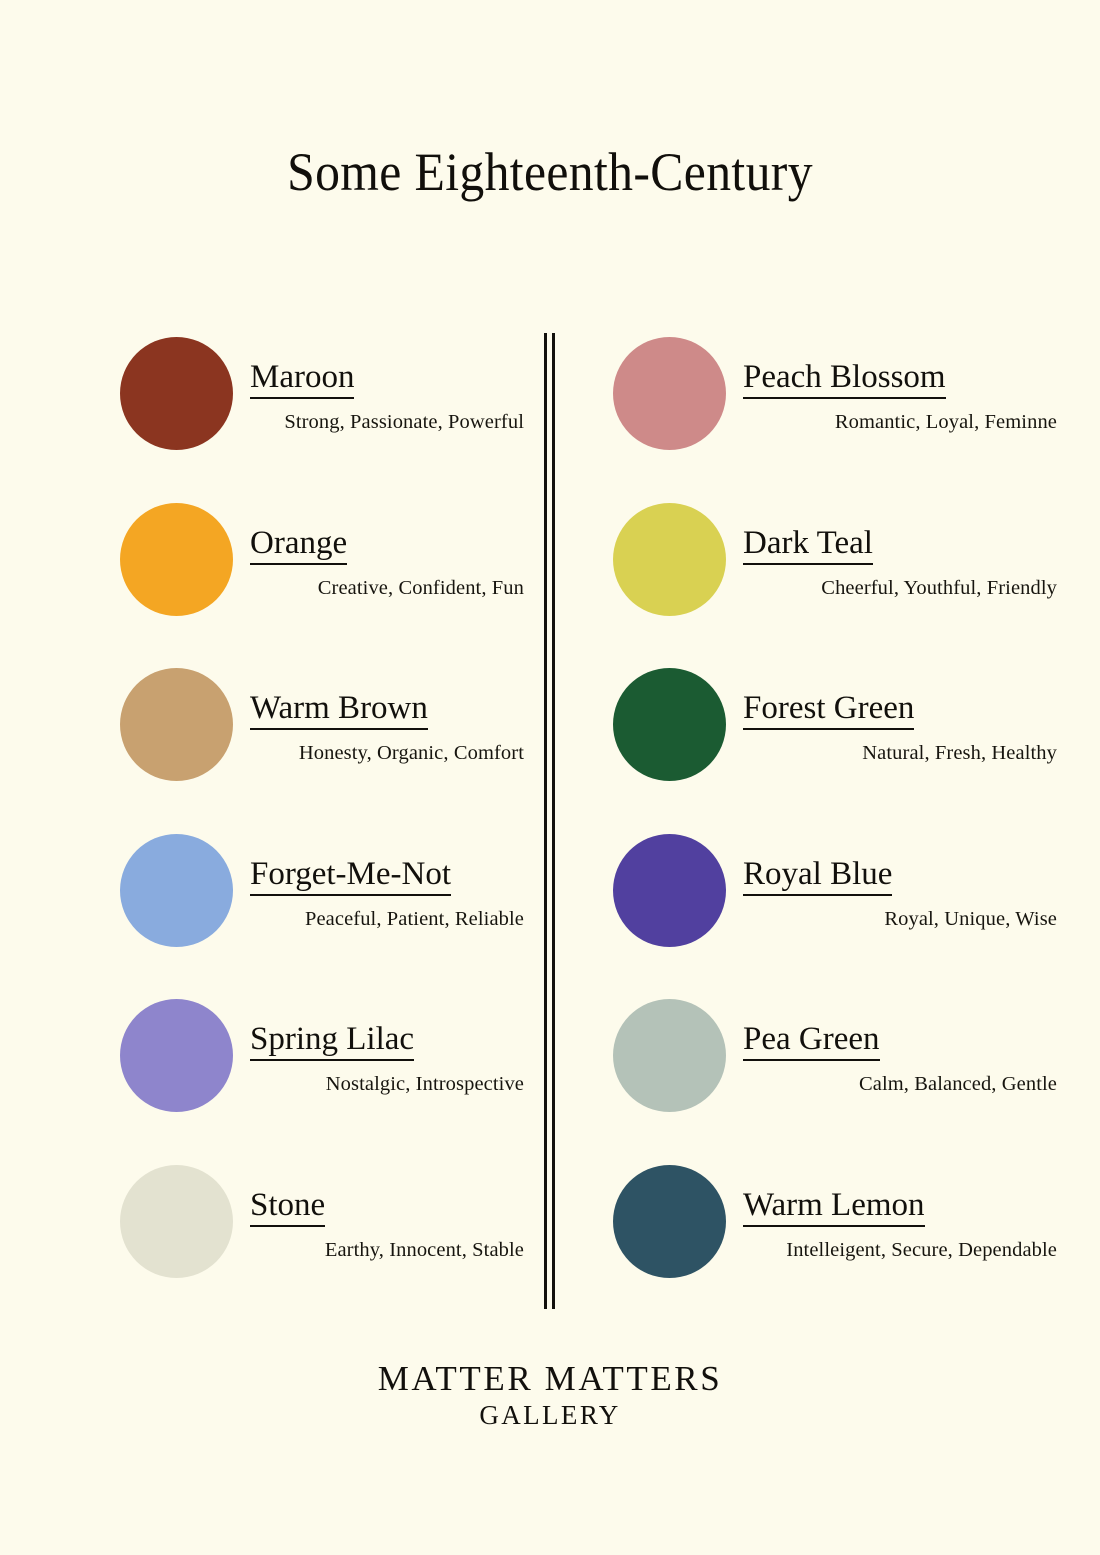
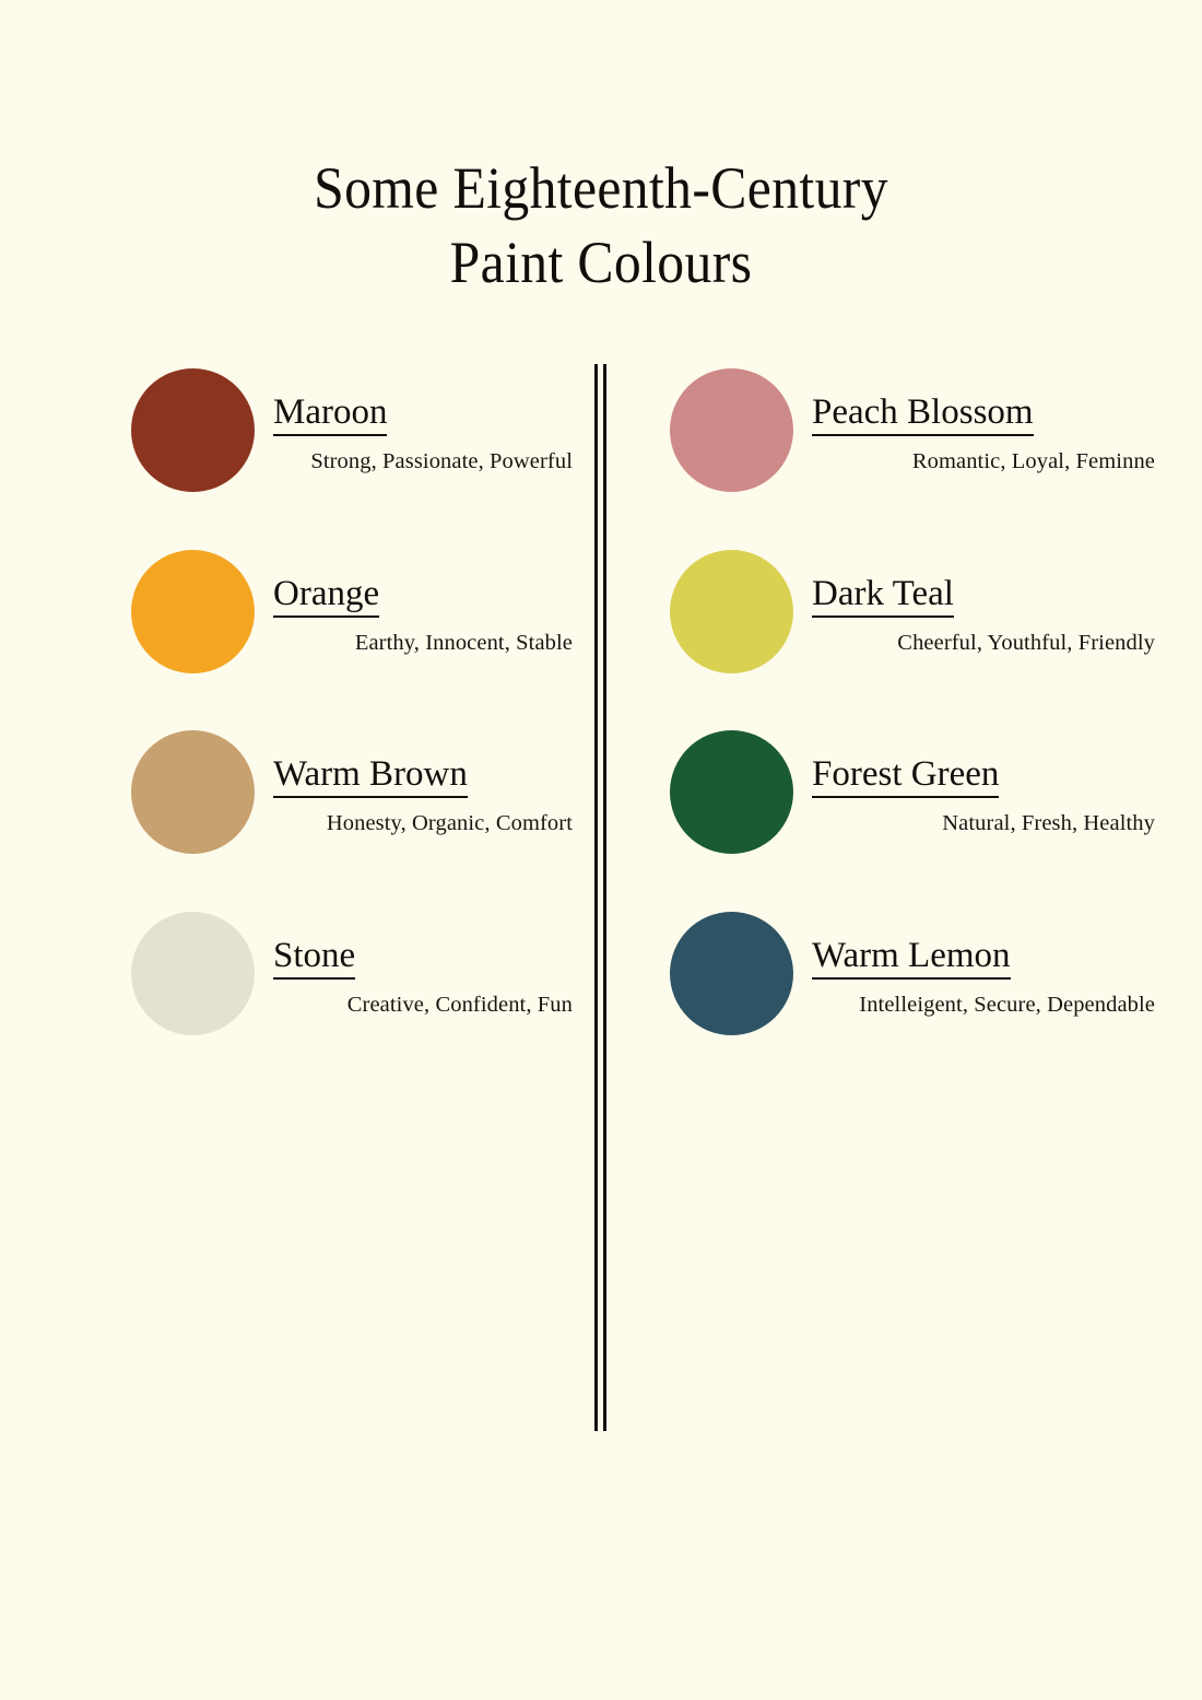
  Some Eighteenth-Century
+ Paint Colours
  Maroon
  Strong, Passionate, Powerful
  Orange
- Creative, Confident, Fun
+ Earthy, Innocent, Stable
  Warm Brown
  Honesty, Organic, Comfort
- Forget-Me-Not
- Peaceful, Patient, Reliable
- Spring Lilac
- Nostalgic, Introspective
  Stone
- Earthy, Innocent, Stable
+ Creative, Confident, Fun
  Peach Blossom
  Romantic, Loyal, Feminne
  Dark Teal
  Cheerful, Youthful, Friendly
  Forest Green
  Natural, Fresh, Healthy
- Royal Blue
- Royal, Unique, Wise
- Pea Green
- Calm, Balanced, Gentle
  Warm Lemon
  Intelleigent, Secure, Dependable
- MATTER MATTERS
- GALLERY
